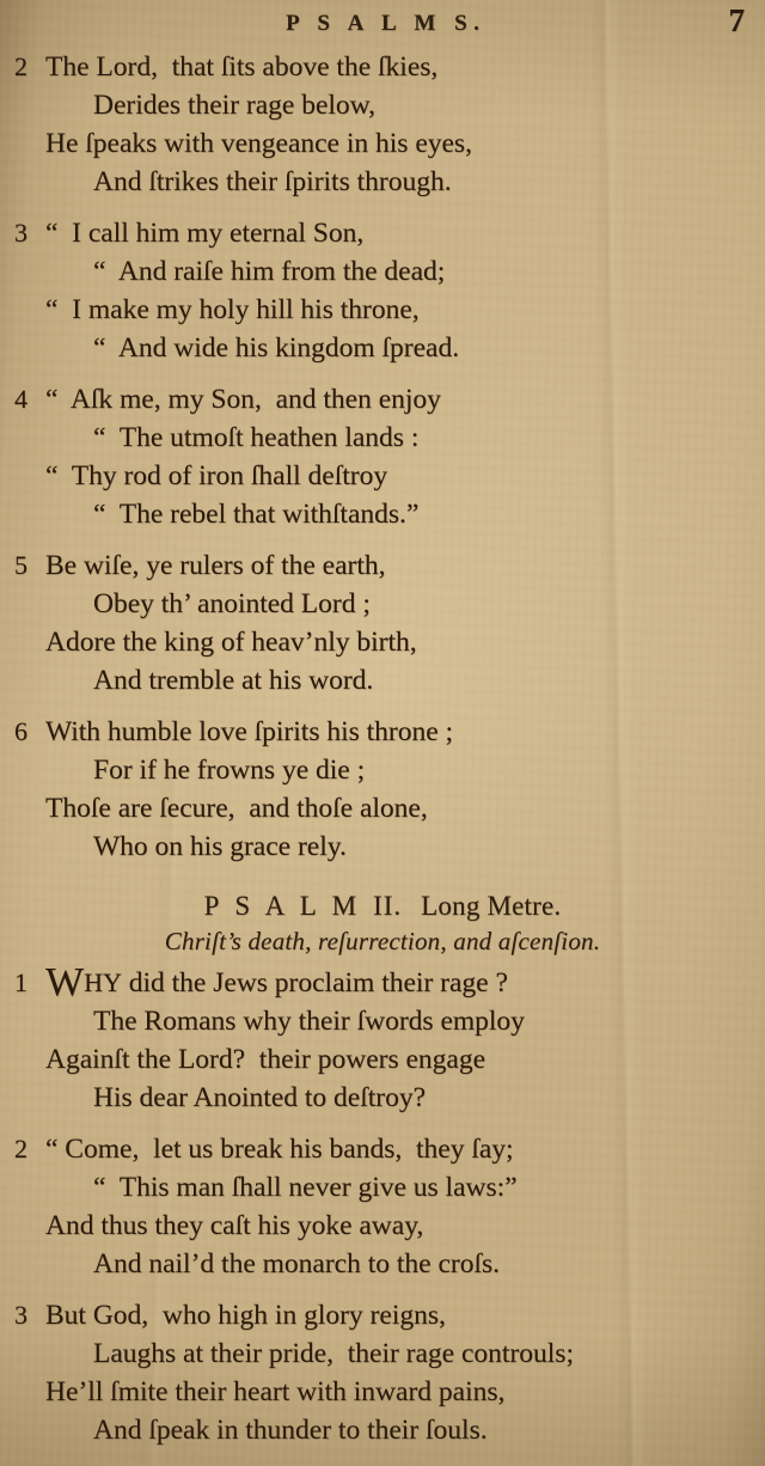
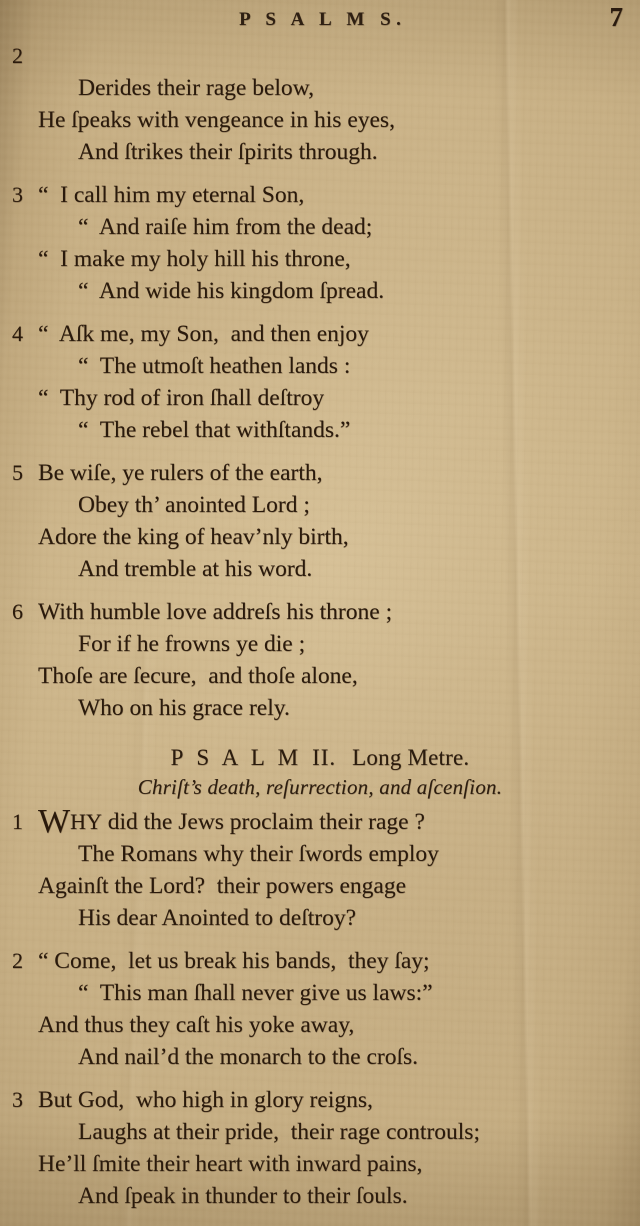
  P S A L M S.
  7
  2
- The Lord, that ſits above the ſkies,
  Derides their rage below,
  He ſpeaks with vengeance in his eyes,
  And ſtrikes their ſpirits through.
  3
  “ I call him my eternal Son,
  “ And raiſe him from the dead;
  “ I make my holy hill his throne,
  “ And wide his kingdom ſpread.
  4
  “ Aſk me, my Son, and then enjoy
  “ The utmoſt heathen lands :
  “ Thy rod of iron ſhall deſtroy
  “ The rebel that withſtands.”
  5
  Be wiſe, ye rulers of the earth,
  Obey th’ anointed Lord ;
  Adore the king of heav’nly birth,
  And tremble at his word.
  6
- With humble love ſpirits his throne ;
+ With humble love addreſs his throne ;
  For if he frowns ye die ;
  Thoſe are ſecure, and thoſe alone,
  Who on his grace rely.
  P S A L M II. Long Metre.
  Chriſt’s death, reſurrection, and aſcenſion.
  1
  WHY did the Jews proclaim their rage ?
  The Romans why their ſwords employ
  Againſt the Lord? their powers engage
  His dear Anointed to deſtroy?
  2
  “ Come, let us break his bands, they ſay;
  “ This man ſhall never give us laws:”
  And thus they caſt his yoke away,
  And nail’d the monarch to the croſs.
  3
  But God, who high in glory reigns,
  Laughs at their pride, their rage controuls;
  He’ll ſmite their heart with inward pains,
  And ſpeak in thunder to their ſouls.
